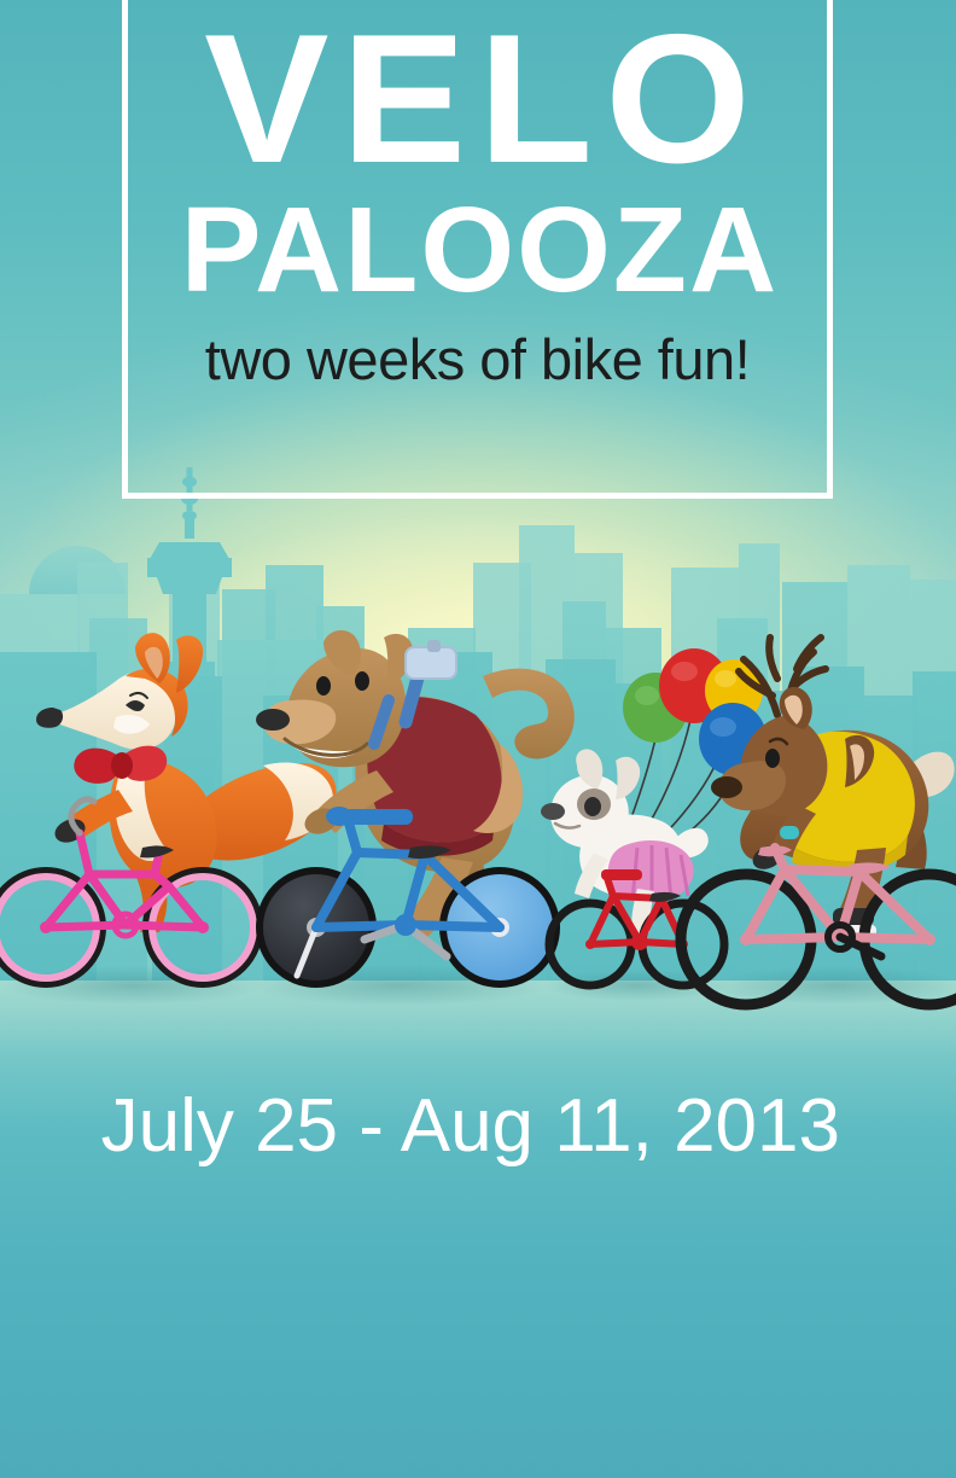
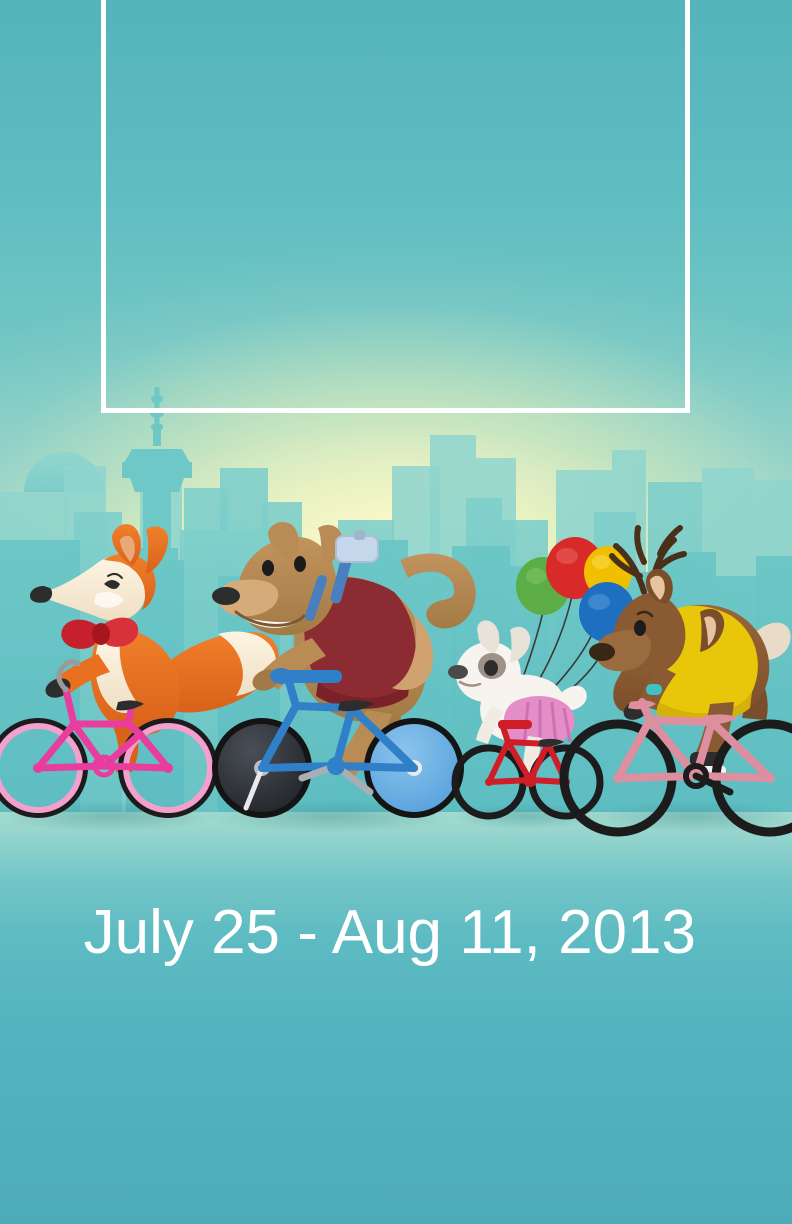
- VELO
- PALOOZA
- two weeks of bike fun!
  July 25 - Aug 11, 2013
